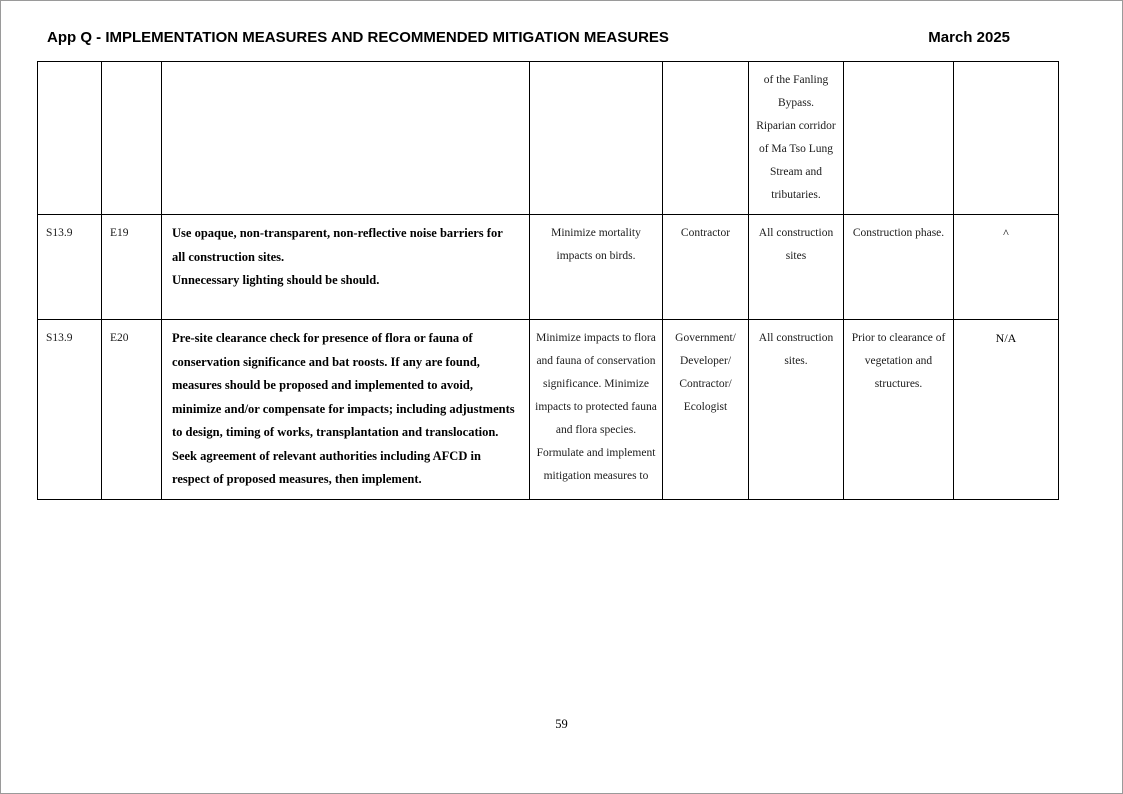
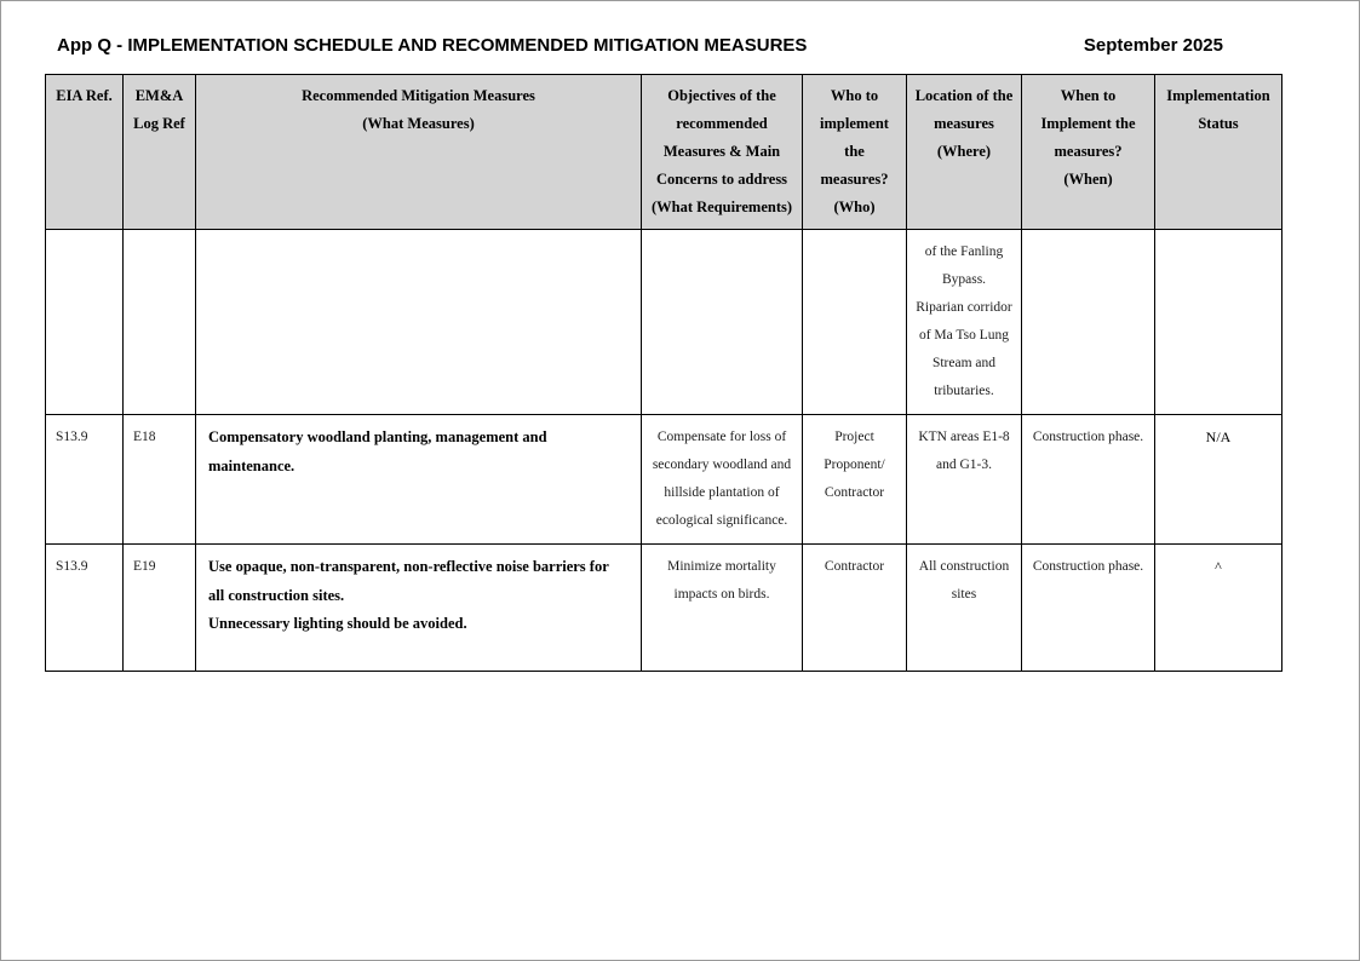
- App Q - IMPLEMENTATION MEASURES AND RECOMMENDED MITIGATION MEASURES
+ App Q - IMPLEMENTATION SCHEDULE AND RECOMMENDED MITIGATION MEASURES
- March 2025
+ September 2025
+ EIA Ref.	EM&A Log Ref	Recommended Mitigation Measures (What Measures)	Objectives of the recommended Measures & Main Concerns to address (What Requirements)	Who to implement the measures? (Who)	Location of the measures (Where)	When to Implement the measures? (When)	Implementation Status
  					of the Fanling Bypass. Riparian corridor of Ma Tso Lung Stream and tributaries.
+ S13.9	E18	Compensatory woodland planting, management and maintenance.	Compensate for loss of secondary woodland and hillside plantation of ecological significance.	Project Proponent/ Contractor	KTN areas E1-8 and G1-3.	Construction phase.	N/A
- S13.9	E19	Use opaque, non-transparent, non-reflective noise barriers for all construction sites. Unnecessary lighting should be should.	Minimize mortality impacts on birds.	Contractor	All construction sites	Construction phase.	^
+ S13.9	E19	Use opaque, non-transparent, non-reflective noise barriers for all construction sites. Unnecessary lighting should be avoided.	Minimize mortality impacts on birds.	Contractor	All construction sites	Construction phase.	^
- S13.9	E20	Pre-site clearance check for presence of flora or fauna of conservation significance and bat roosts. If any are found, measures should be proposed and implemented to avoid, minimize and/or compensate for impacts; including adjustments to design, timing of works, transplantation and translocation. Seek agreement of relevant authorities including AFCD in respect of proposed measures, then implement.	Minimize impacts to flora and fauna of conservation significance. Minimize impacts to protected fauna and flora species. Formulate and implement mitigation measures to	Government/ Developer/ Contractor/ Ecologist	All construction sites.	Prior to clearance of vegetation and structures.	N/A
- 59
